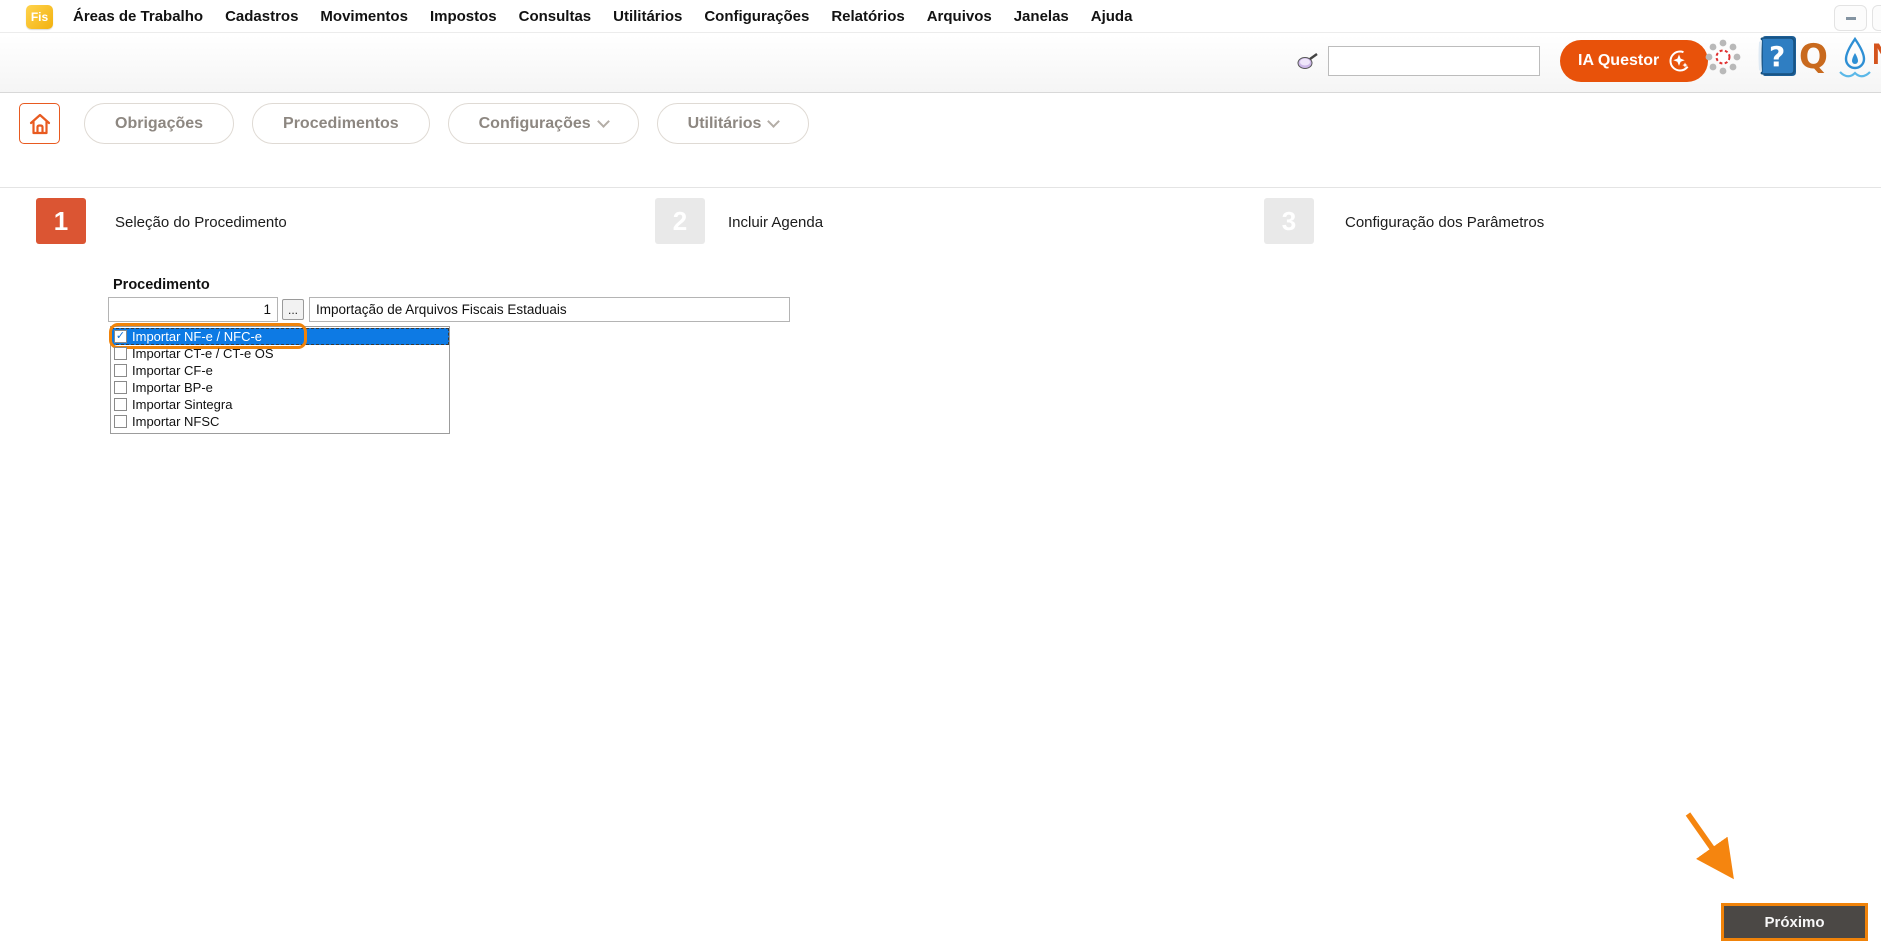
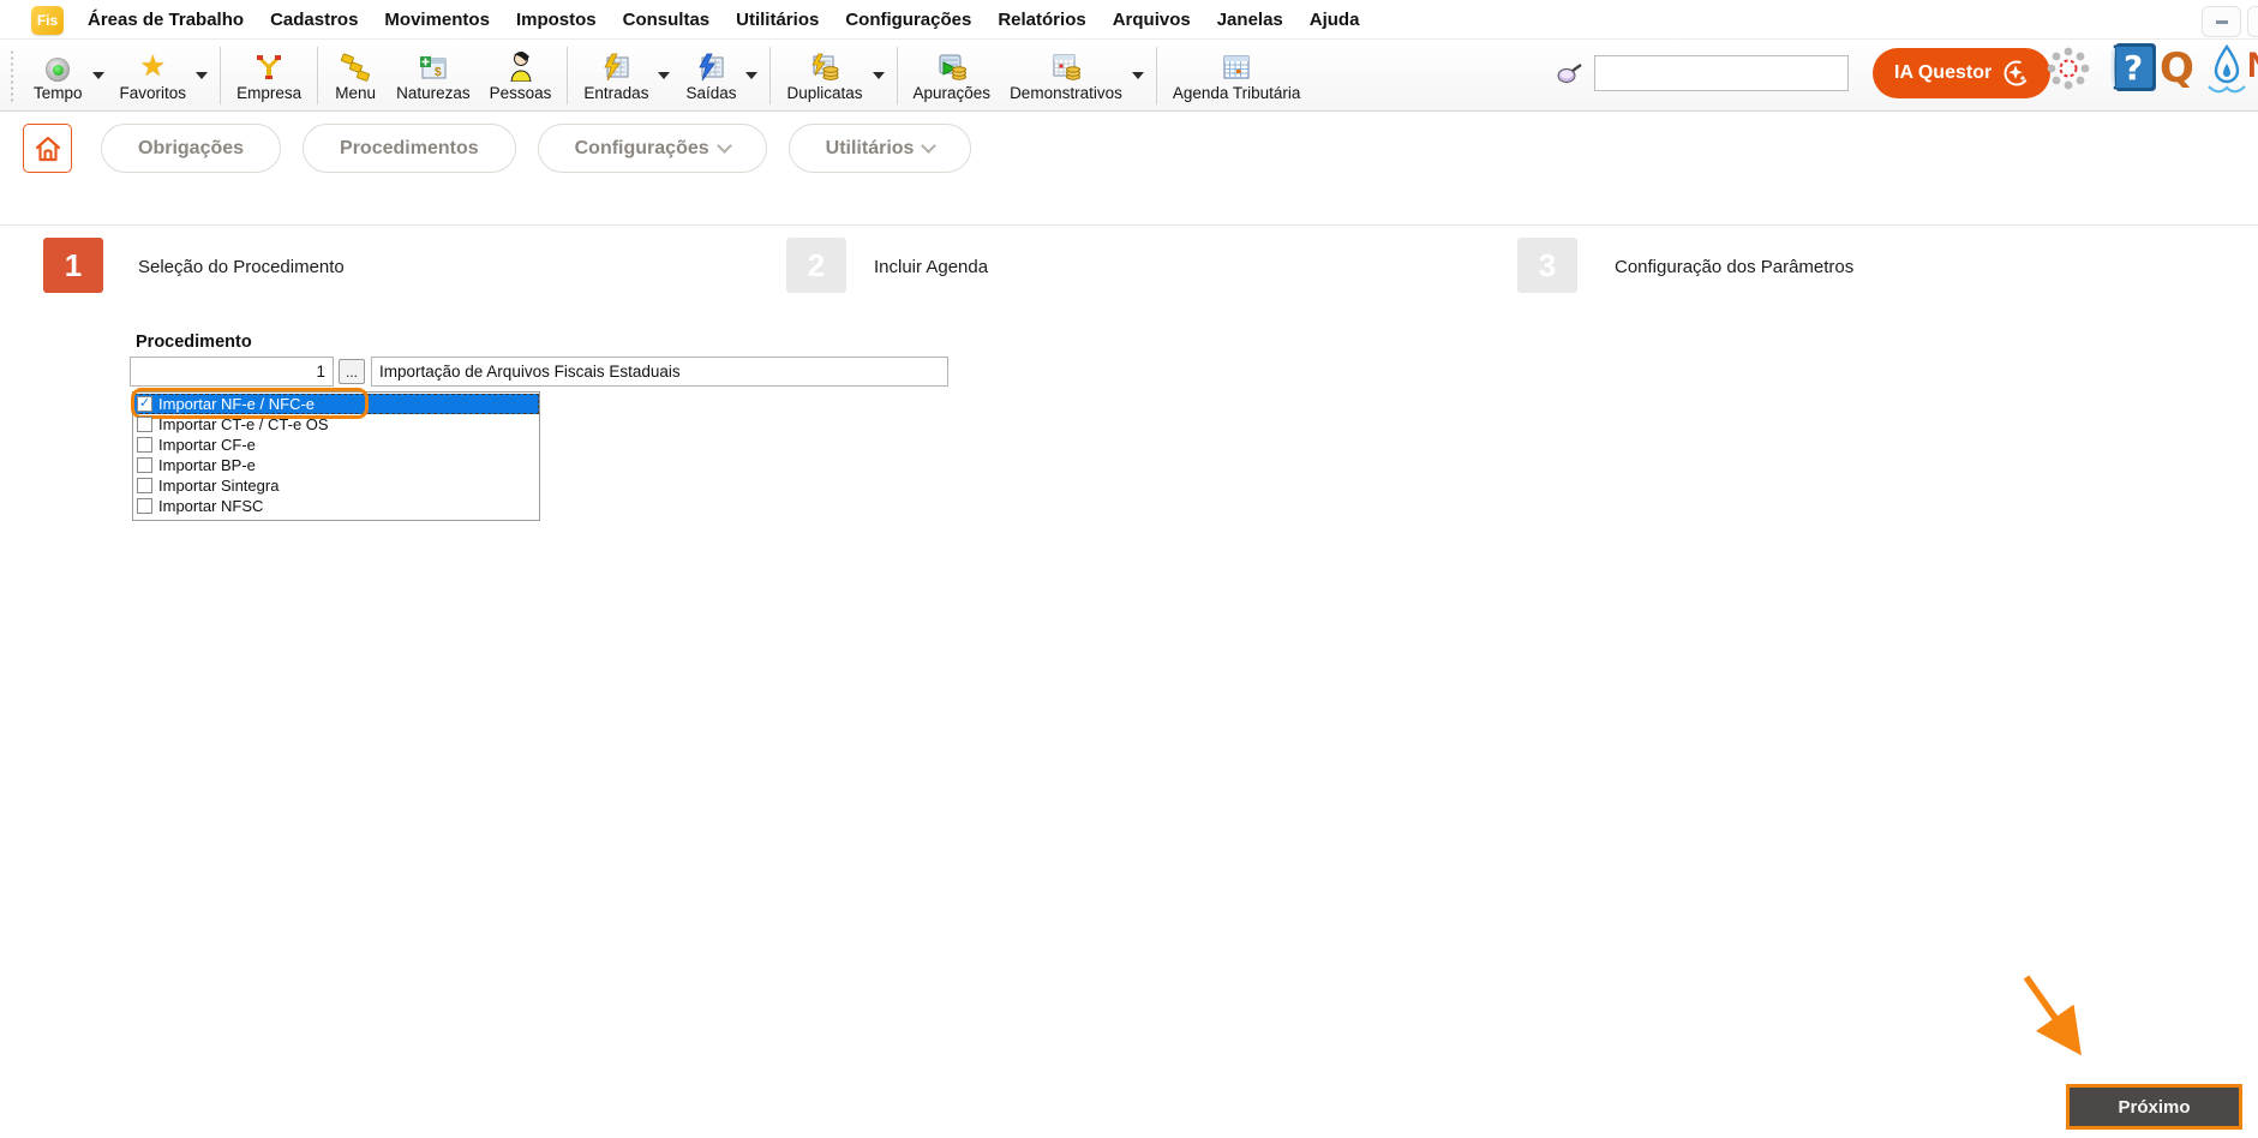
  Fis
  Áreas de Trabalho
  Cadastros
  Movimentos
  Impostos
  Consultas
  Utilitários
  Configurações
  Relatórios
  Arquivos
  Janelas
  Ajuda
+ Tempo
+ ★
+ Favoritos
+ Empresa
+ Menu
+ $
+ Naturezas
+ Pessoas
+ Entradas
+ Saídas
+ Duplicatas
+ Apurações
+ Demonstrativos
+ Agenda Tributária
  IA Questor
  ?
  Q
  Obrigações
  Procedimentos
  Configurações
  Utilitários
  1
  Seleção do Procedimento
  Incluir Agenda
  Configuração dos Parâmetros
  Procedimento
  1
  ...
  Importação de Arquivos Fiscais Estaduais
  ✓
  Importar NF-e / NFC-e
  Importar CT-e / CT-e OS
  Importar CF-e
  Importar BP-e
  Importar Sintegra
  Importar NFSC
  Próximo
